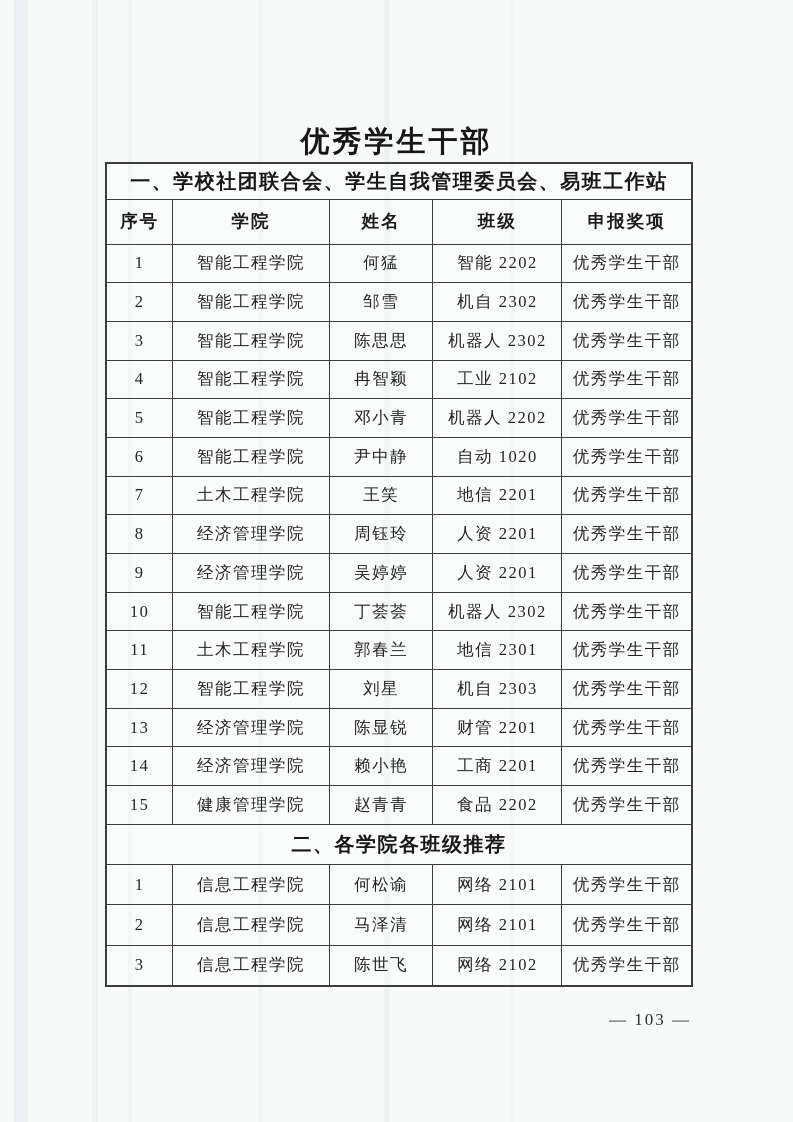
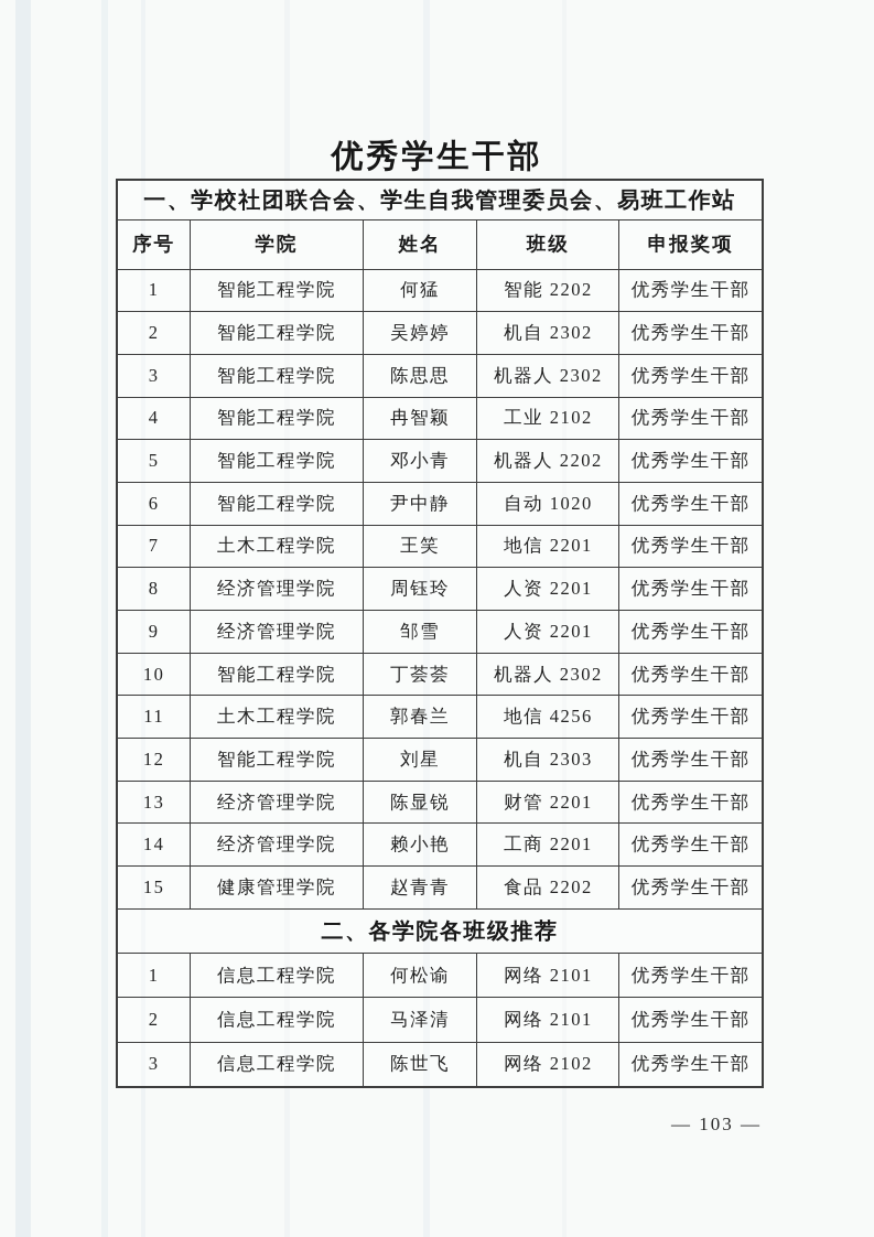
  优秀学生干部
  一、学校社团联合会、学生自我管理委员会、易班工作站
  序号	学院	姓名	班级	申报奖项
  1	智能工程学院	何猛	智能 2202	优秀学生干部
- 2	智能工程学院	邹雪	机自 2302	优秀学生干部
+ 2	智能工程学院	吴婷婷	机自 2302	优秀学生干部
  3	智能工程学院	陈思思	机器人 2302	优秀学生干部
  4	智能工程学院	冉智颖	工业 2102	优秀学生干部
  5	智能工程学院	邓小青	机器人 2202	优秀学生干部
  6	智能工程学院	尹中静	自动 1020	优秀学生干部
  7	土木工程学院	王笑	地信 2201	优秀学生干部
  8	经济管理学院	周钰玲	人资 2201	优秀学生干部
- 9	经济管理学院	吴婷婷	人资 2201	优秀学生干部
+ 9	经济管理学院	邹雪	人资 2201	优秀学生干部
  10	智能工程学院	丁荟荟	机器人 2302	优秀学生干部
- 11	土木工程学院	郭春兰	地信 2301	优秀学生干部
+ 11	土木工程学院	郭春兰	地信 4256	优秀学生干部
  12	智能工程学院	刘星	机自 2303	优秀学生干部
  13	经济管理学院	陈显锐	财管 2201	优秀学生干部
  14	经济管理学院	赖小艳	工商 2201	优秀学生干部
  15	健康管理学院	赵青青	食品 2202	优秀学生干部
  二、各学院各班级推荐
  1	信息工程学院	何松谕	网络 2101	优秀学生干部
  2	信息工程学院	马泽清	网络 2101	优秀学生干部
  3	信息工程学院	陈世飞	网络 2102	优秀学生干部
  — 103 —
